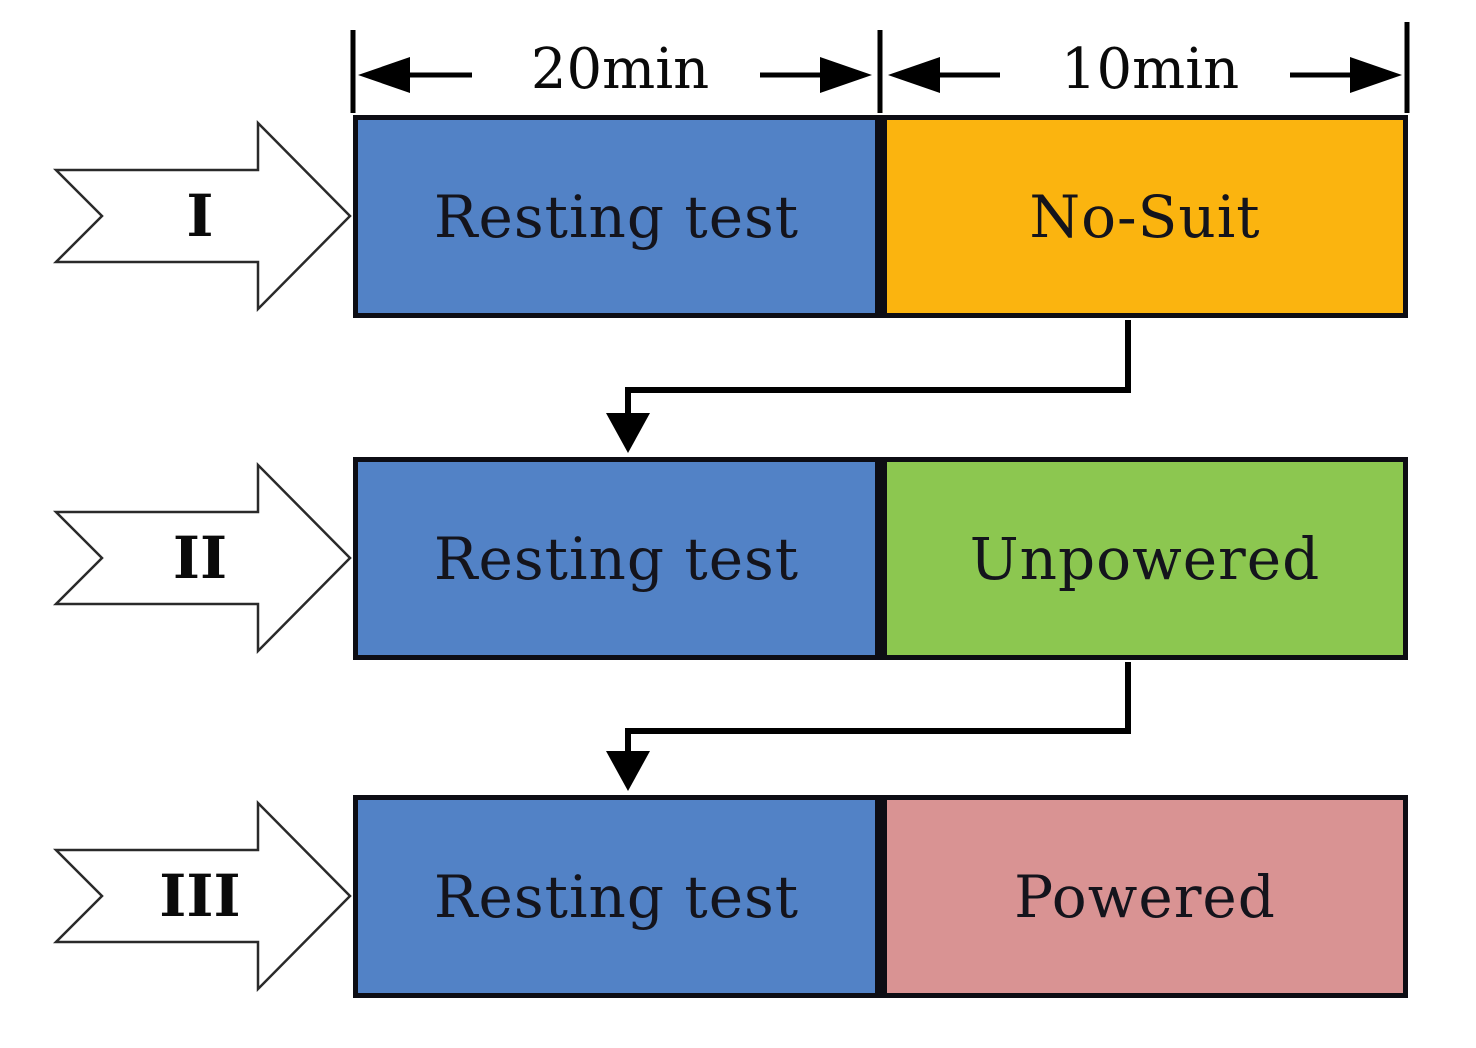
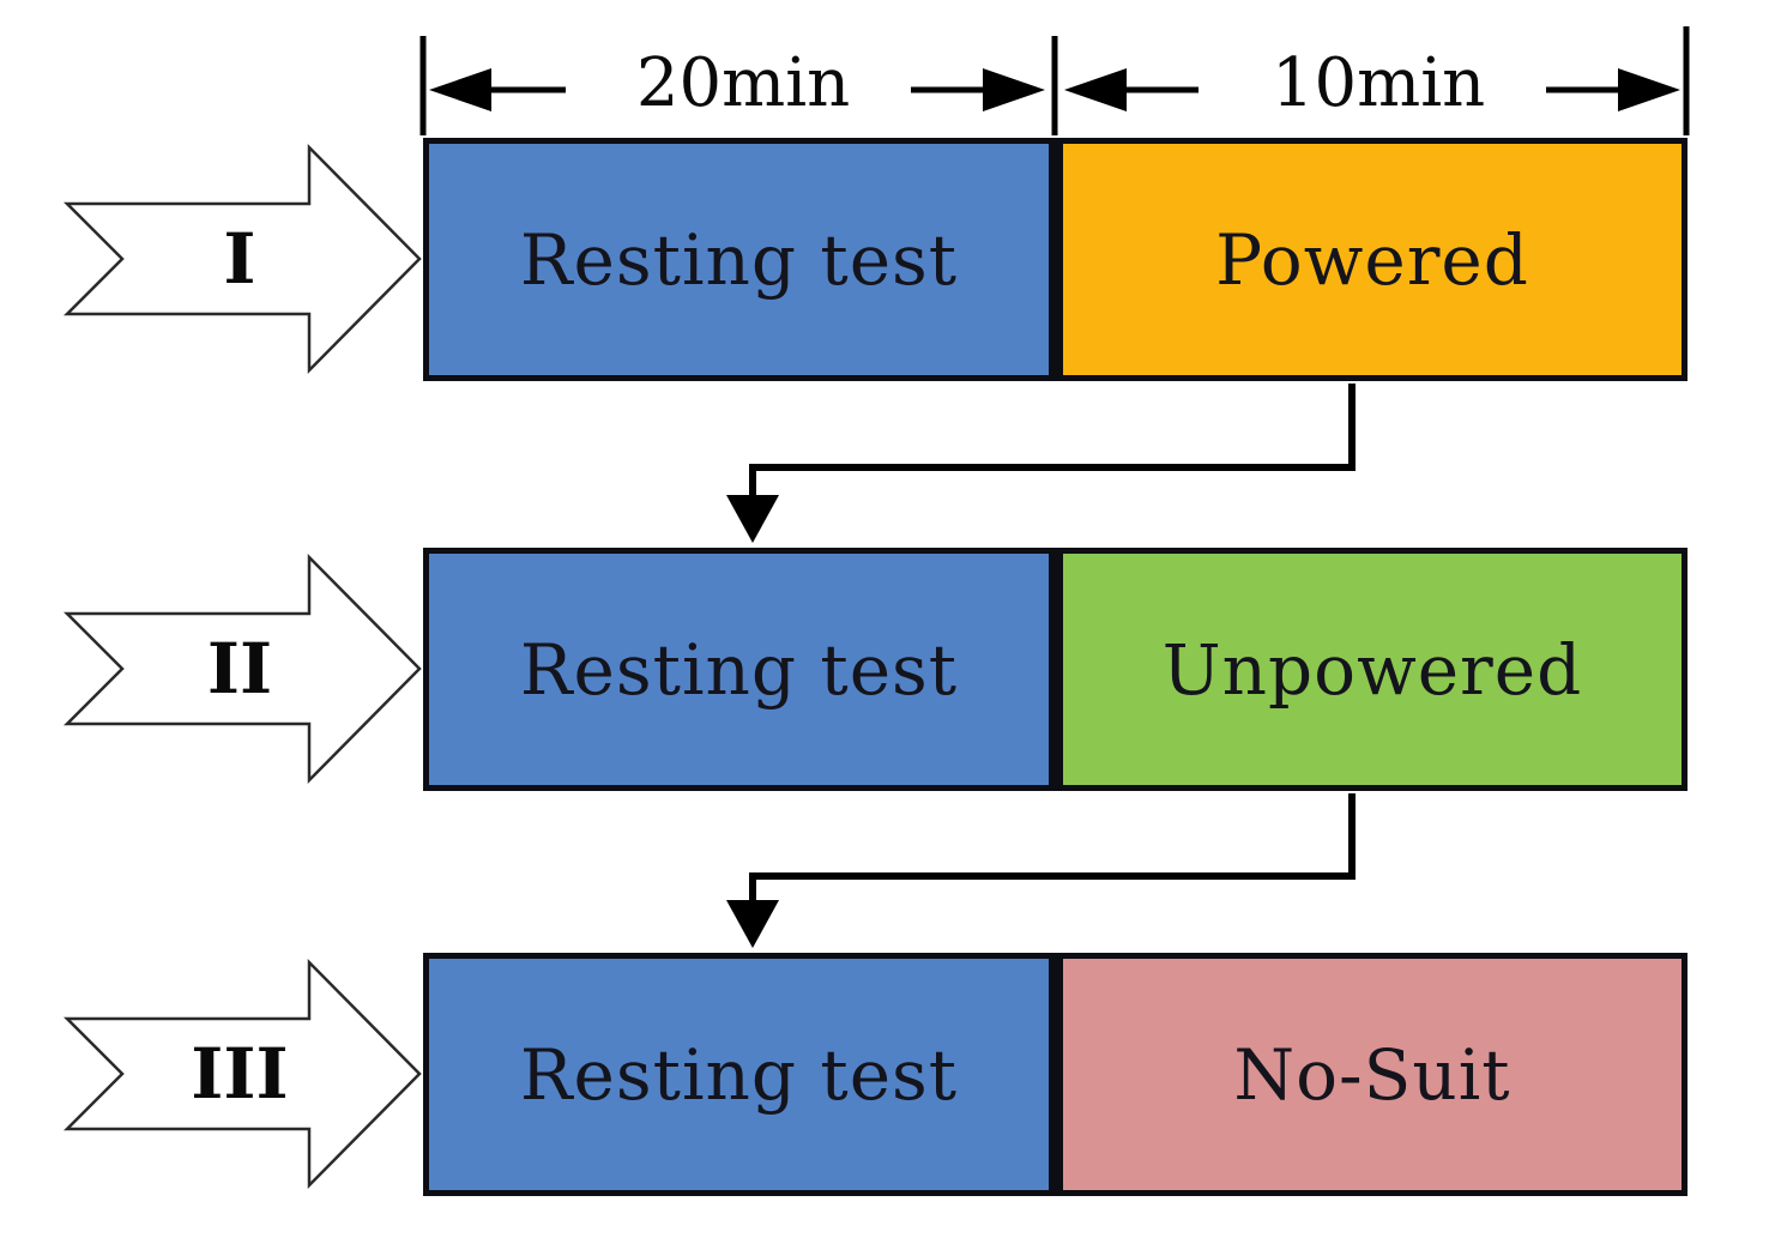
  20min
  10min
  I
  II
  III
  Resting test
- No-Suit
+ Powered
  Resting test
  Unpowered
  Resting test
- Powered
+ No-Suit
